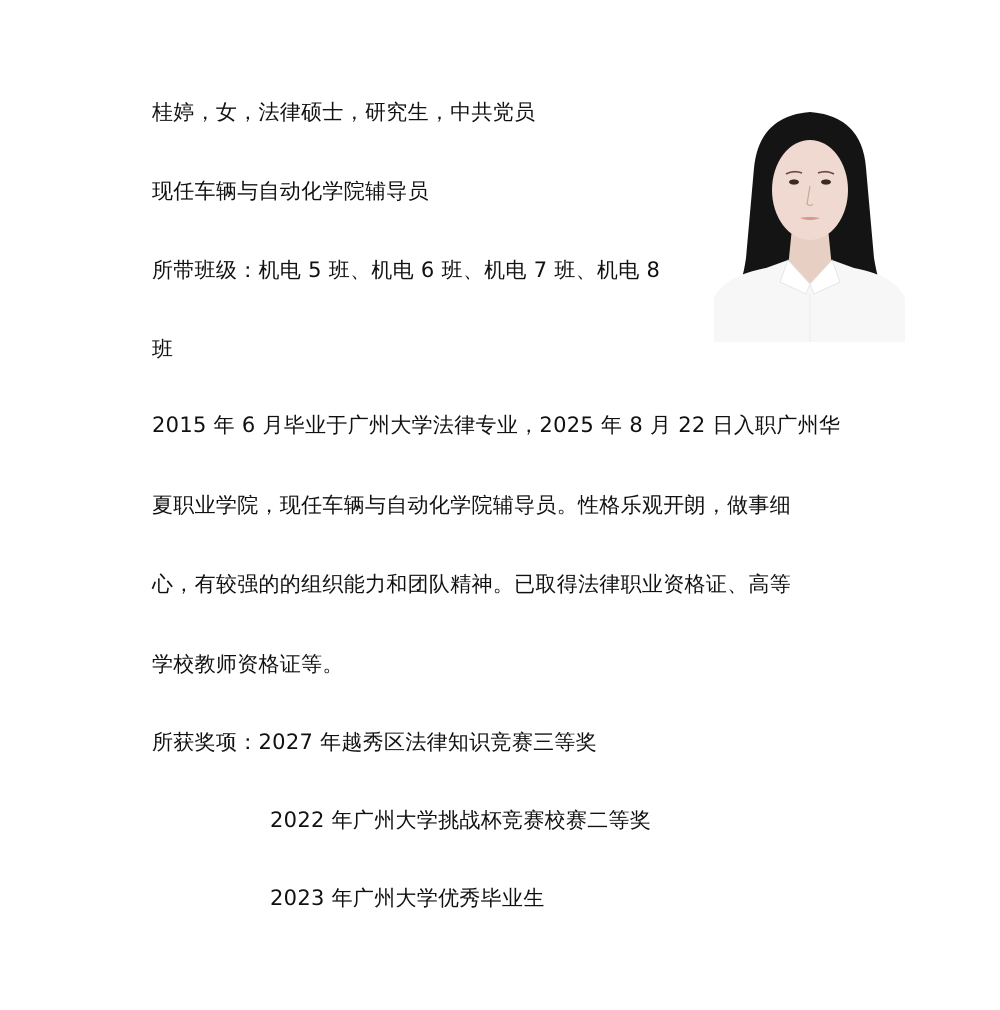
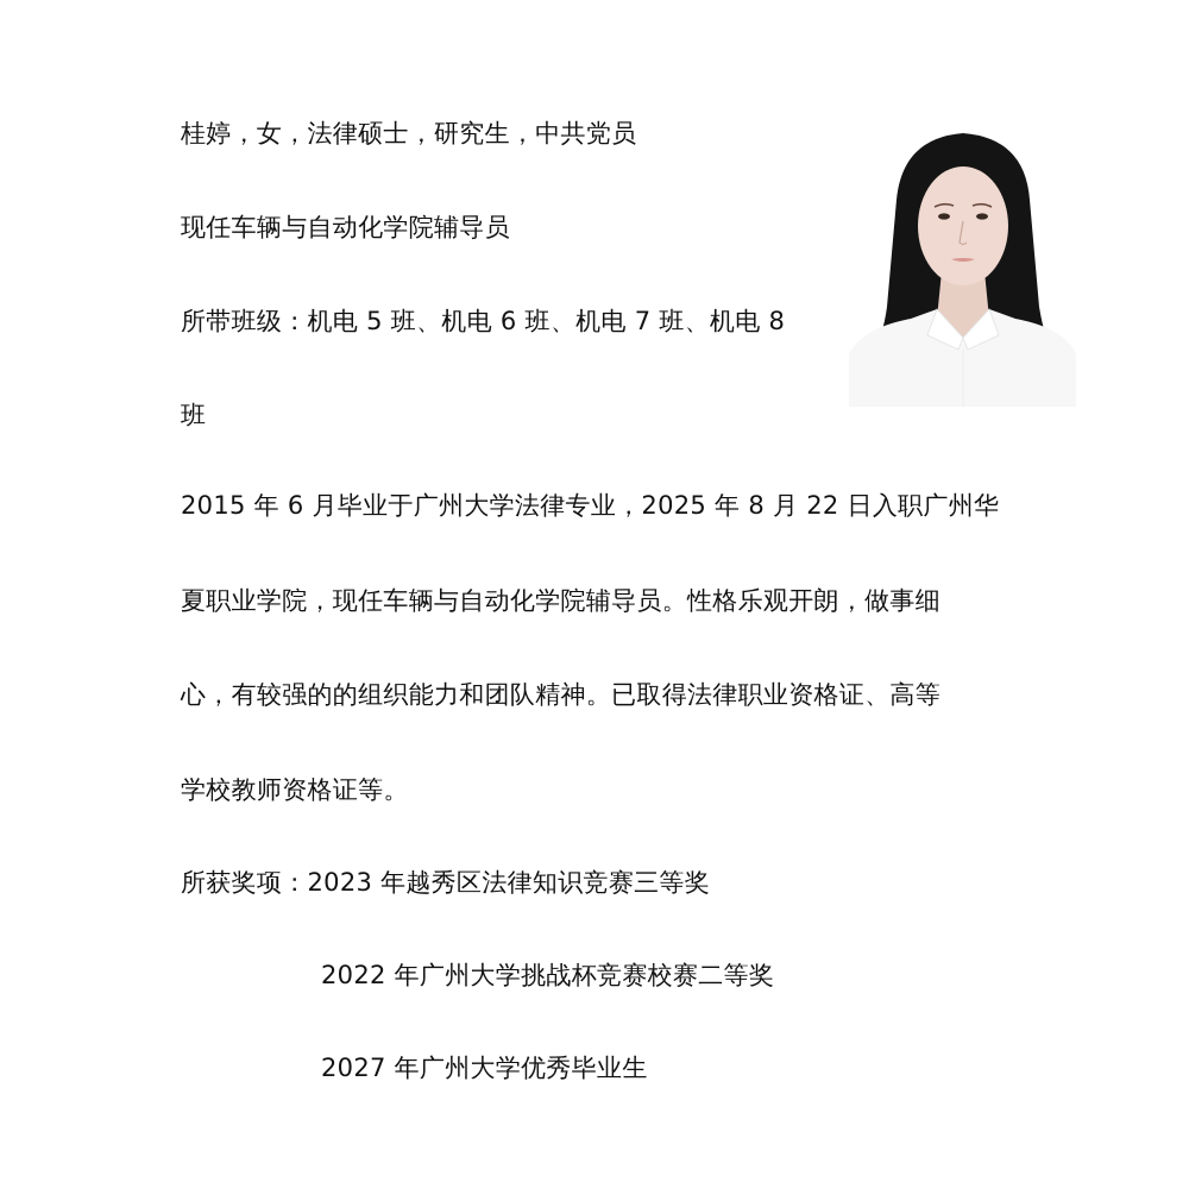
  桂婷，女，法律硕士，研究生，中共党员
  现任车辆与自动化学院辅导员
  所带班级：机电 5 班、机电 6 班、机电 7 班、机电 8
  班
  2015 年 6 月毕业于广州大学法律专业，2025 年 8 月 22 日入职广州华
  夏职业学院，现任车辆与自动化学院辅导员。性格乐观开朗，做事细
  心，有较强的的组织能力和团队精神。已取得法律职业资格证、高等
  学校教师资格证等。
- 所获奖项：2027 年越秀区法律知识竞赛三等奖
+ 所获奖项：2023 年越秀区法律知识竞赛三等奖
  2022 年广州大学挑战杯竞赛校赛二等奖
- 2023 年广州大学优秀毕业生
+ 2027 年广州大学优秀毕业生
